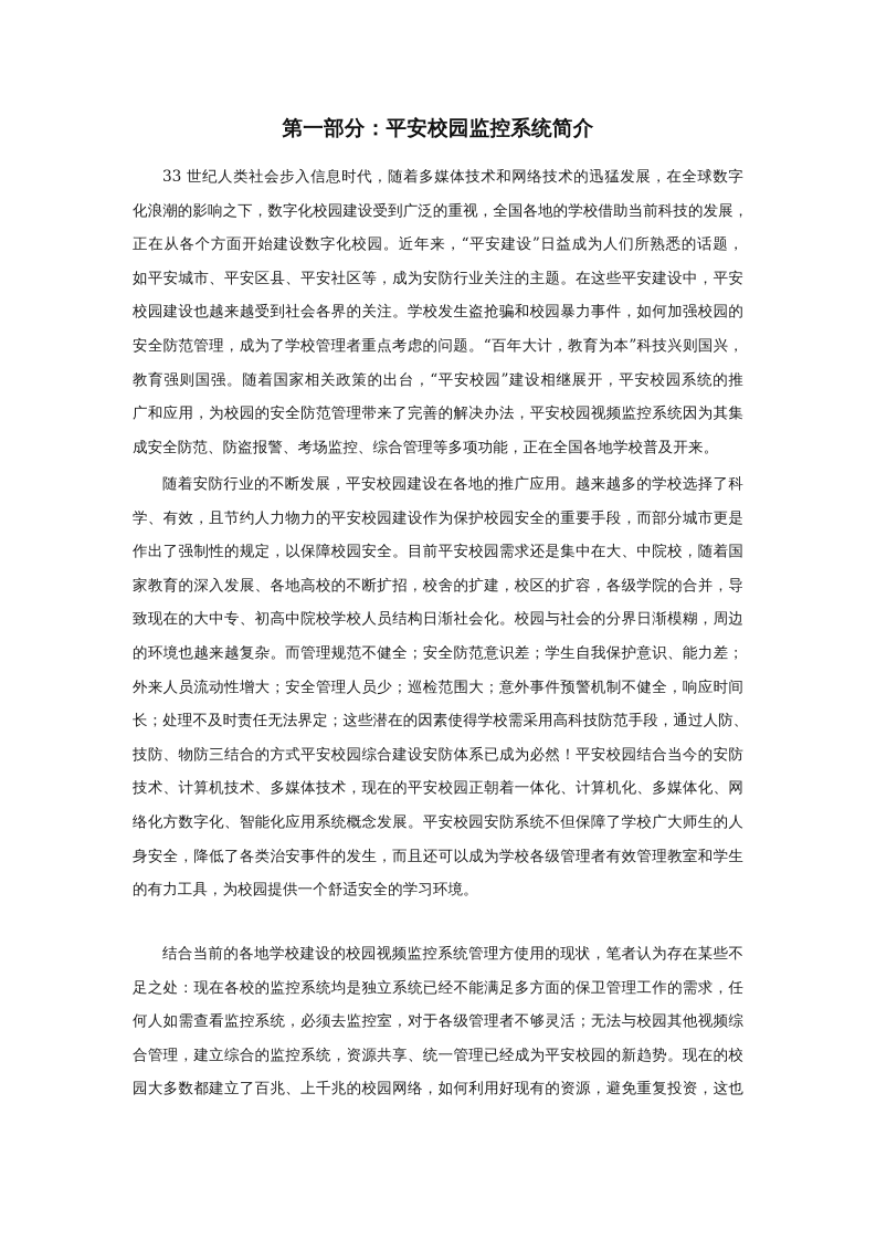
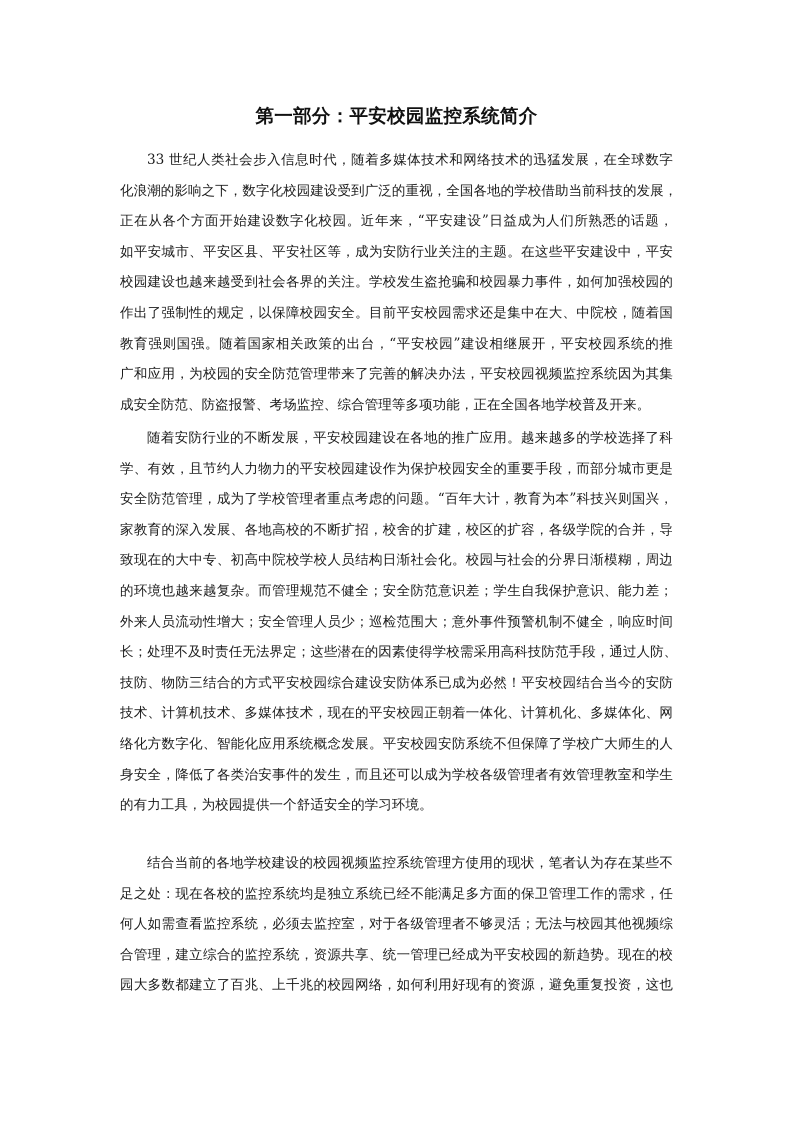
  第一部分：平安校园监控系统简介
  33 世纪人类社会步入信息时代，随着多媒体技术和网络技术的迅猛发展，在全球数字
  化浪潮的影响之下，数字化校园建设受到广泛的重视，全国各地的学校借助当前科技的发展，
  正在从各个方面开始建设数字化校园。近年来，“平安建设”日益成为人们所熟悉的话题，
  如平安城市、平安区县、平安社区等，成为安防行业关注的主题。在这些平安建设中，平安
  校园建设也越来越受到社会各界的关注。学校发生盗抢骗和校园暴力事件，如何加强校园的
- 安全防范管理，成为了学校管理者重点考虑的问题。“百年大计，教育为本”科技兴则国兴，
+ 作出了强制性的规定，以保障校园安全。目前平安校园需求还是集中在大、中院校，随着国
  教育强则国强。随着国家相关政策的出台，“平安校园”建设相继展开，平安校园系统的推
  广和应用，为校园的安全防范管理带来了完善的解决办法，平安校园视频监控系统因为其集
  成安全防范、防盗报警、考场监控、综合管理等多项功能，正在全国各地学校普及开来。
  随着安防行业的不断发展，平安校园建设在各地的推广应用。越来越多的学校选择了科
  学、有效，且节约人力物力的平安校园建设作为保护校园安全的重要手段，而部分城市更是
- 作出了强制性的规定，以保障校园安全。目前平安校园需求还是集中在大、中院校，随着国
+ 安全防范管理，成为了学校管理者重点考虑的问题。“百年大计，教育为本”科技兴则国兴，
  家教育的深入发展、各地高校的不断扩招，校舍的扩建，校区的扩容，各级学院的合并，导
  致现在的大中专、初高中院校学校人员结构日渐社会化。校园与社会的分界日渐模糊，周边
  的环境也越来越复杂。而管理规范不健全；安全防范意识差；学生自我保护意识、能力差；
  外来人员流动性增大；安全管理人员少；巡检范围大；意外事件预警机制不健全，响应时间
  长；处理不及时责任无法界定；这些潜在的因素使得学校需采用高科技防范手段，通过人防、
  技防、物防三结合的方式平安校园综合建设安防体系已成为必然！平安校园结合当今的安防
  技术、计算机技术、多媒体技术，现在的平安校园正朝着一体化、计算机化、多媒体化、网
  络化方数字化、智能化应用系统概念发展。平安校园安防系统不但保障了学校广大师生的人
  身安全，降低了各类治安事件的发生，而且还可以成为学校各级管理者有效管理教室和学生
  的有力工具，为校园提供一个舒适安全的学习环境。
  结合当前的各地学校建设的校园视频监控系统管理方使用的现状，笔者认为存在某些不
  足之处：现在各校的监控系统均是独立系统已经不能满足多方面的保卫管理工作的需求，任
  何人如需查看监控系统，必须去监控室，对于各级管理者不够灵活；无法与校园其他视频综
  合管理，建立综合的监控系统，资源共享、统一管理已经成为平安校园的新趋势。现在的校
  园大多数都建立了百兆、上千兆的校园网络，如何利用好现有的资源，避免重复投资，这也
